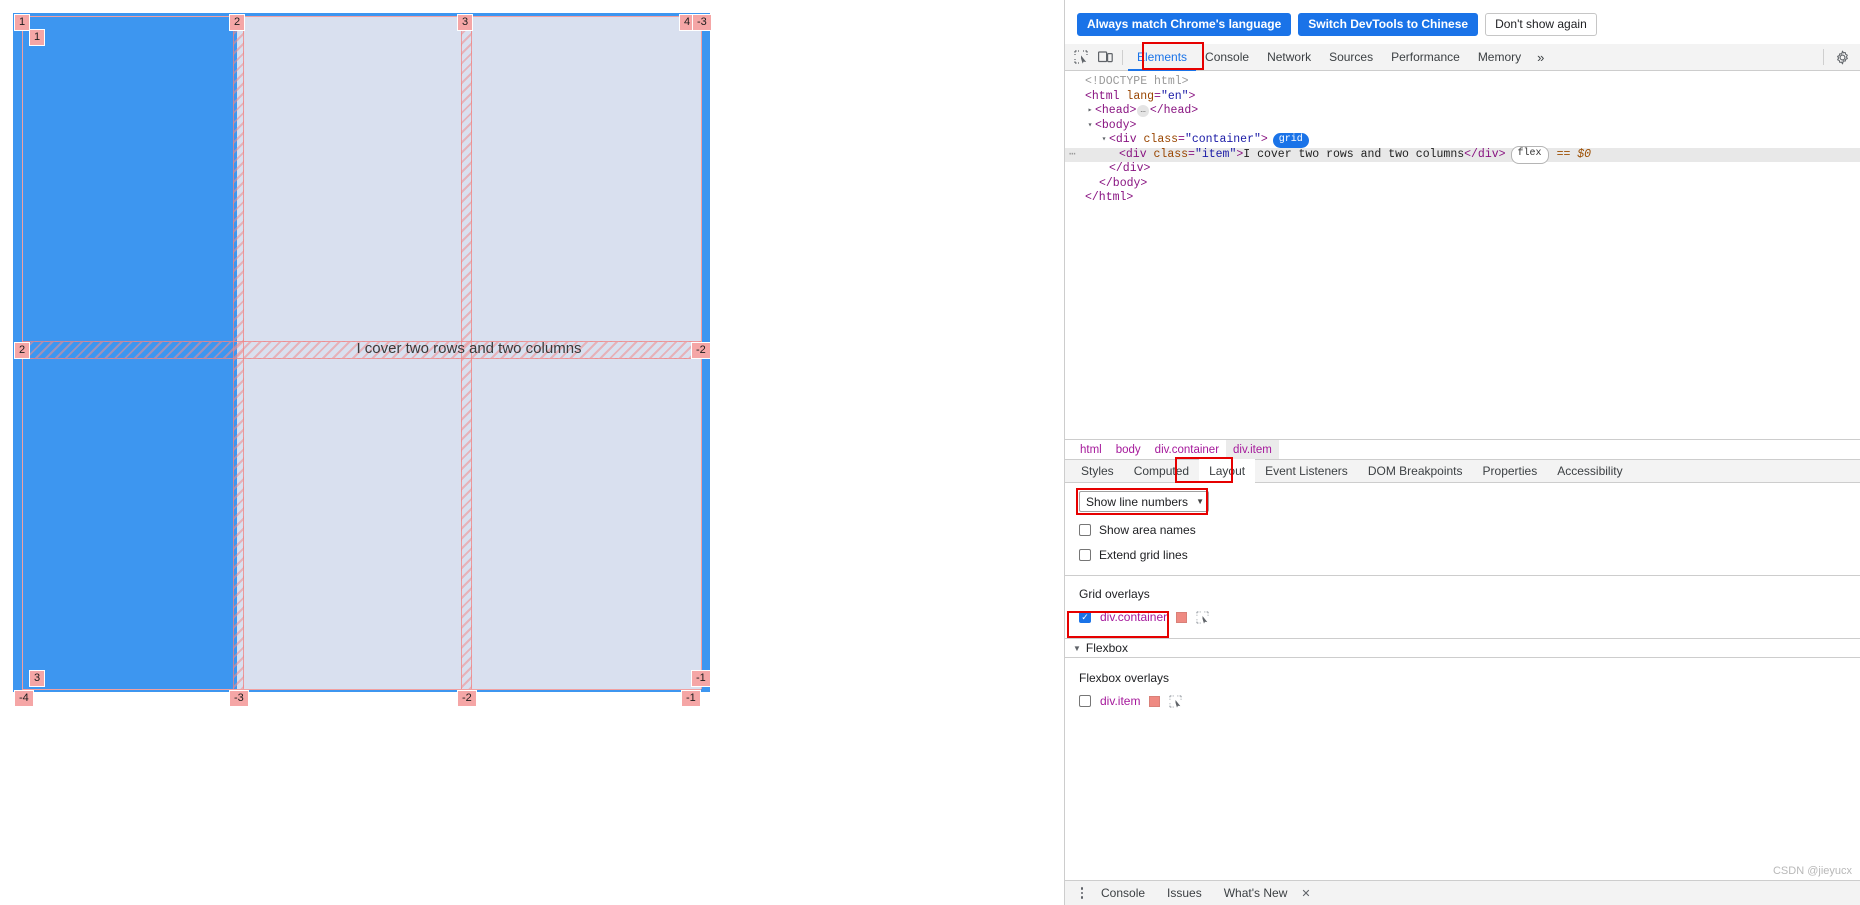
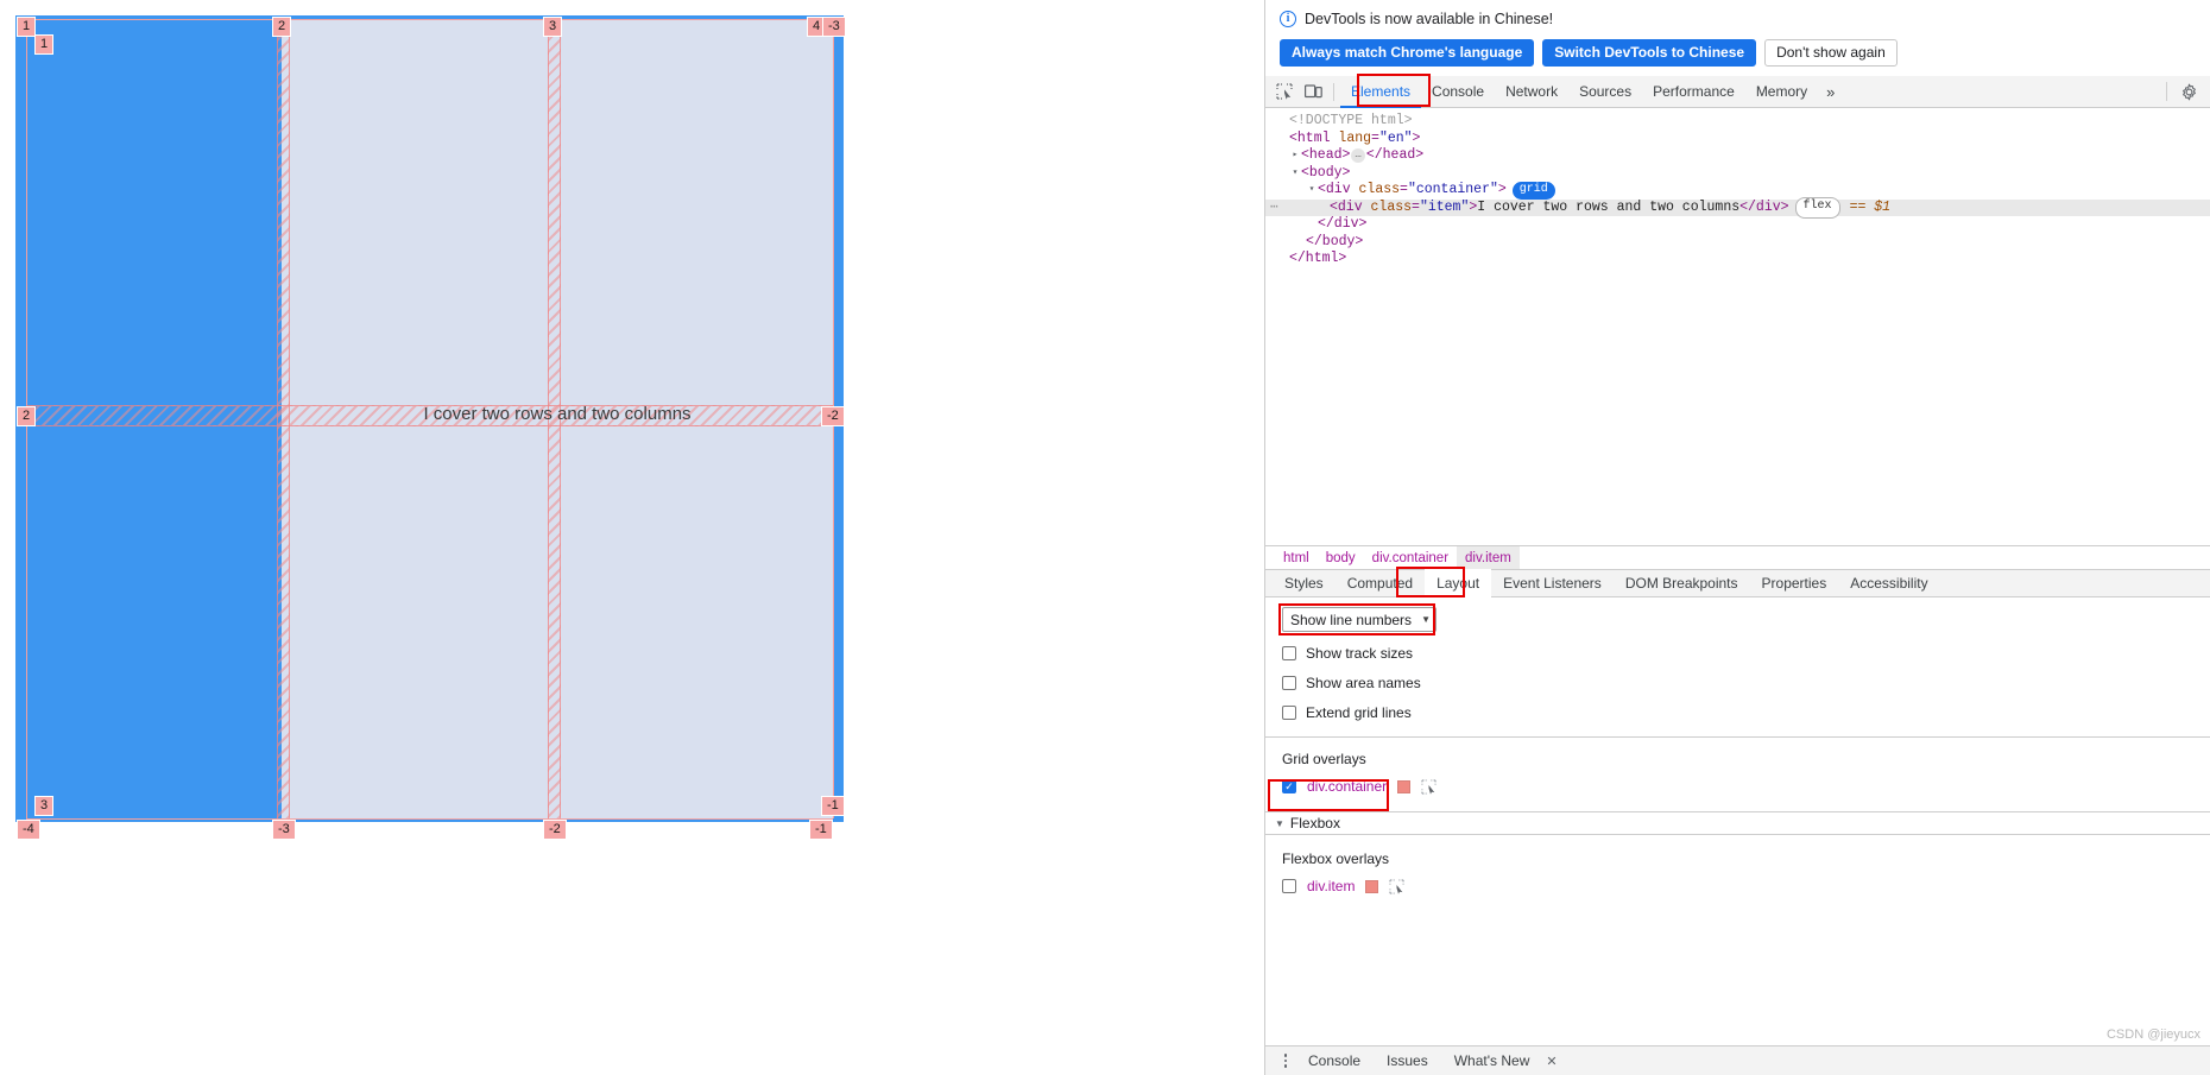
  I cover two rows and two columns
  1
  1
  2
  3
  4
  -3
  2
  -2
  3
  -1
  -4
  -3
  -2
  -1
+ i
+ DevTools is now available in Chinese!
  Always match Chrome's language
  Switch DevTools to Chinese
  Don't show again
  Elements
  Console
  Network
  Sources
  Performance
  Memory
  »
  <!DOCTYPE html>
  <
  html
  lang
  =
  "en"
  >
  ▸
  <
  head
  >
  …
  </
  head
  >
  ▾
  <
  body
  >
  ▾
  <
  div
  class
  =
  "container"
  >
  grid
  ⋯
  <
  div
  class
  =
  "item"
  >
  I cover two rows and two columns
  </div>
  flex
- == $0
+ == $1
  </div>
  </body>
  </html>
  html
  body
  div.container
  div.item
  Styles
  Computed
  Layout
  Event Listeners
  DOM Breakpoints
  Properties
  Accessibility
  Show line numbers
  ▼
+ Show track sizes
  Show area names
  Extend grid lines
  Grid overlays
  ✓
  div.container
  ▼
  Flexbox
  Flexbox overlays
  div.item
  Console
  Issues
  What's New
  ✕
  CSDN @jieyucx
